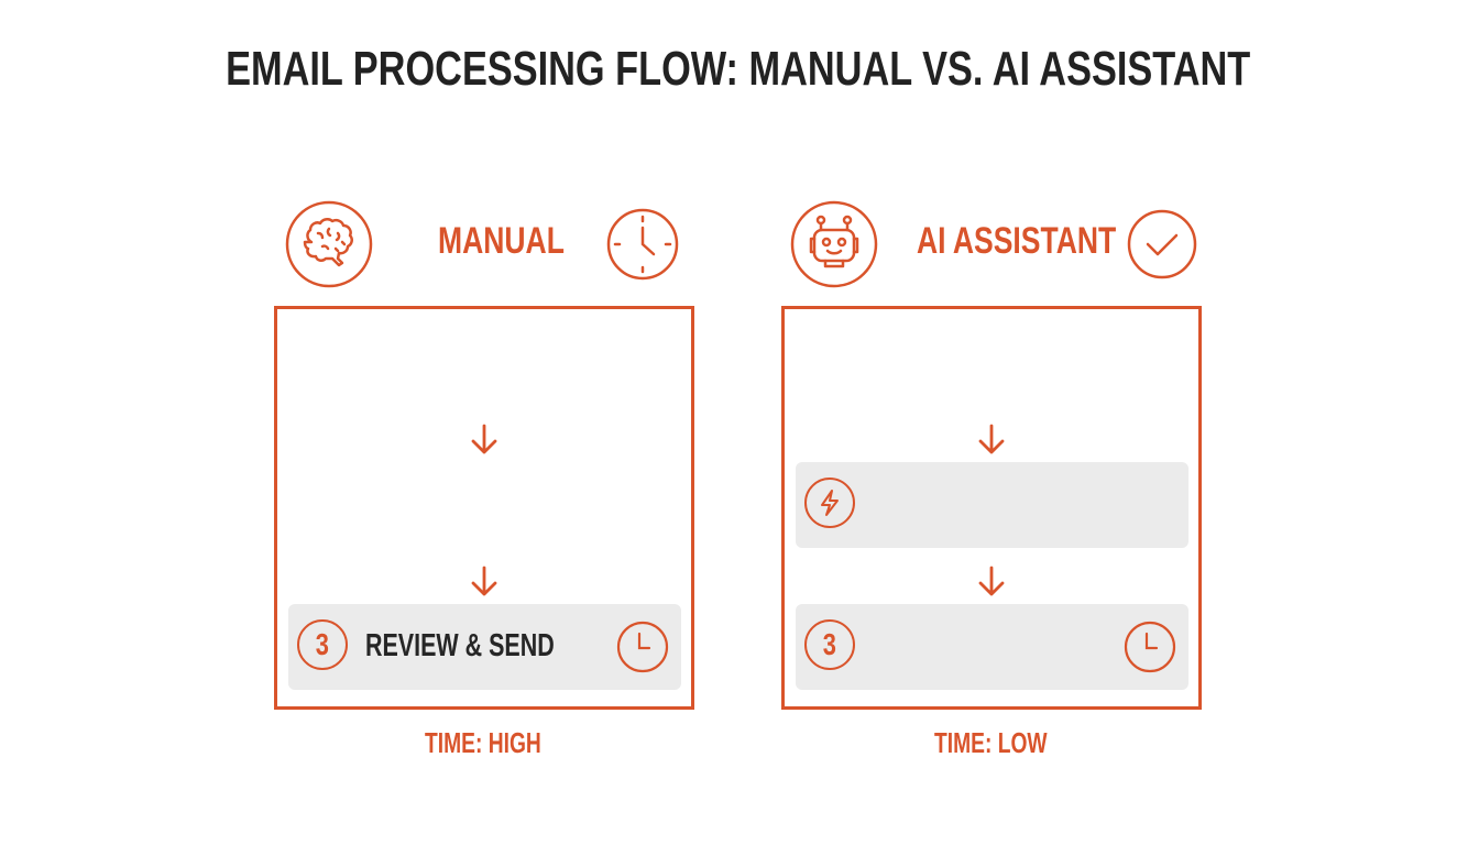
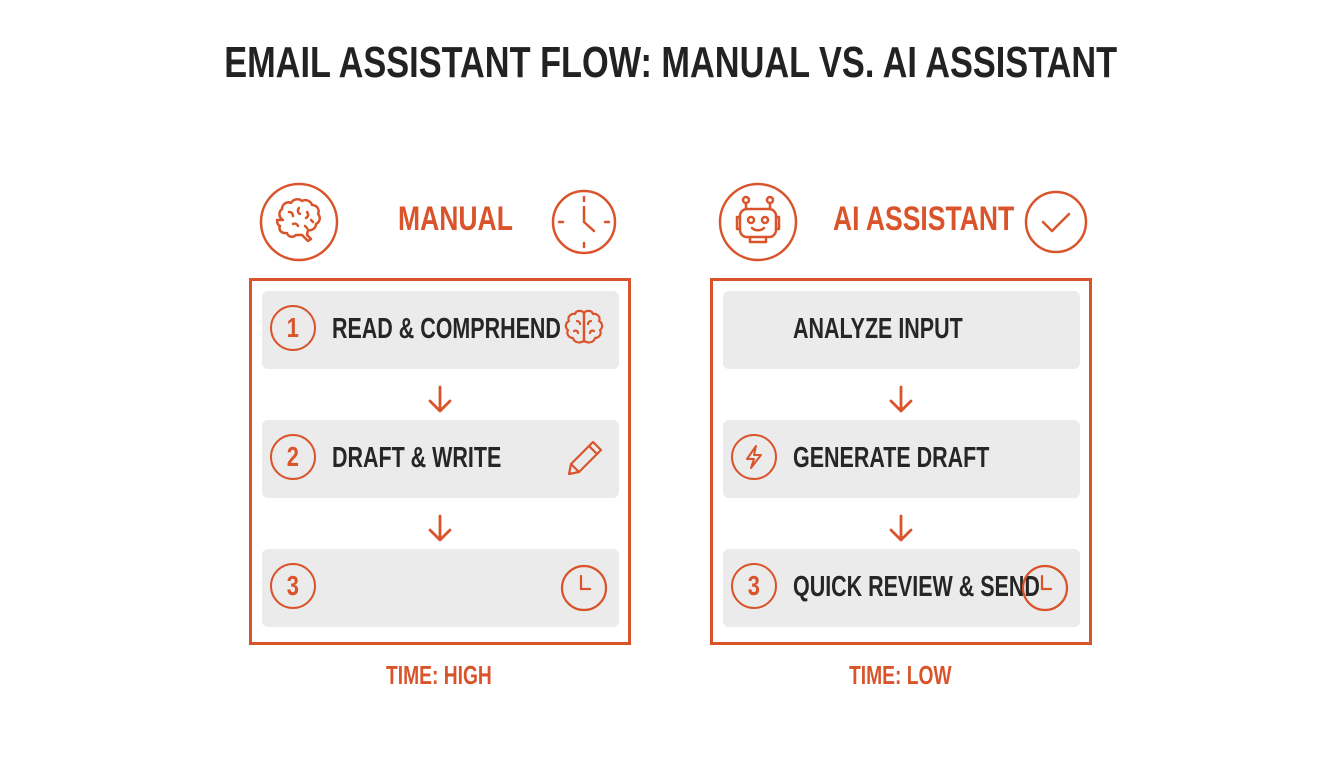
- EMAIL PROCESSING FLOW: MANUAL VS. AI ASSISTANT
+ EMAIL ASSISTANT FLOW: MANUAL VS. AI ASSISTANT
  MANUAL
+ 1
+ READ & COMPRHEND
+ 2
+ DRAFT & WRITE
  3
- REVIEW & SEND
  TIME: HIGH
  AI ASSISTANT
+ ANALYZE INPUT
+ GENERATE DRAFT
  3
+ QUICK REVIEW & SEND
  TIME: LOW
